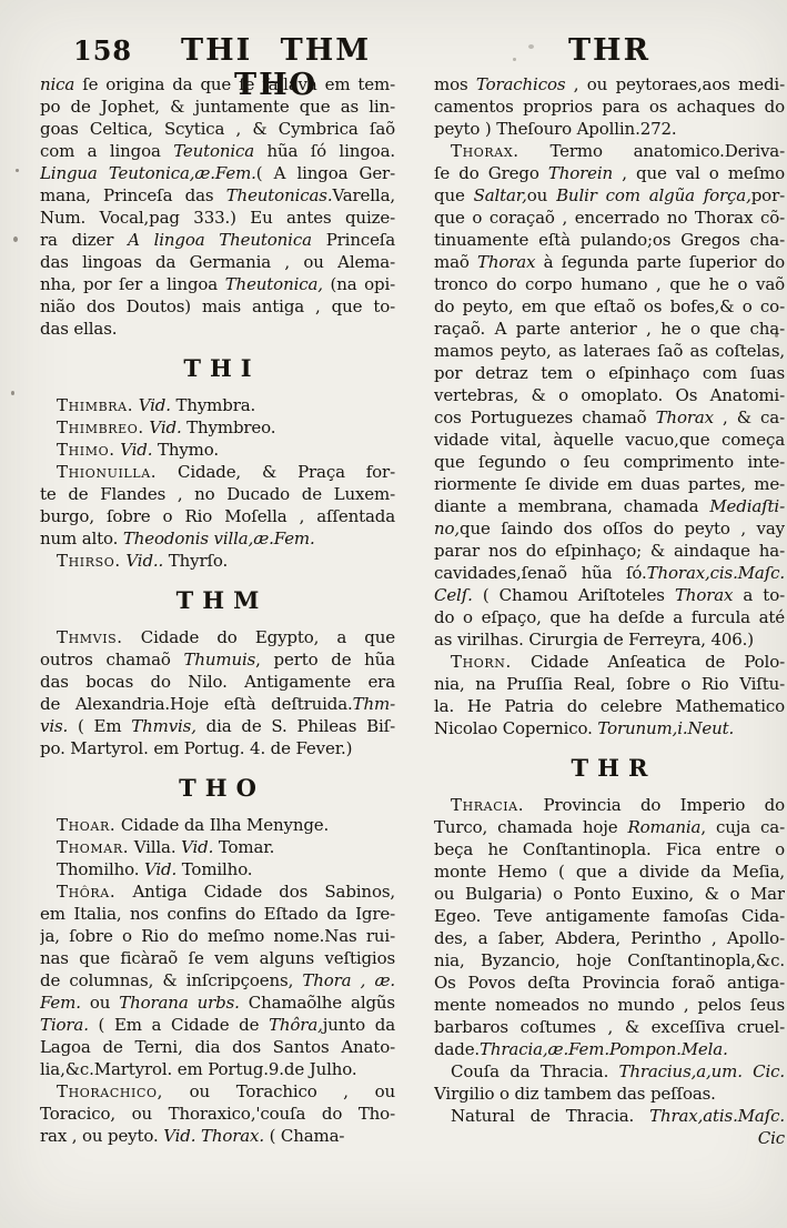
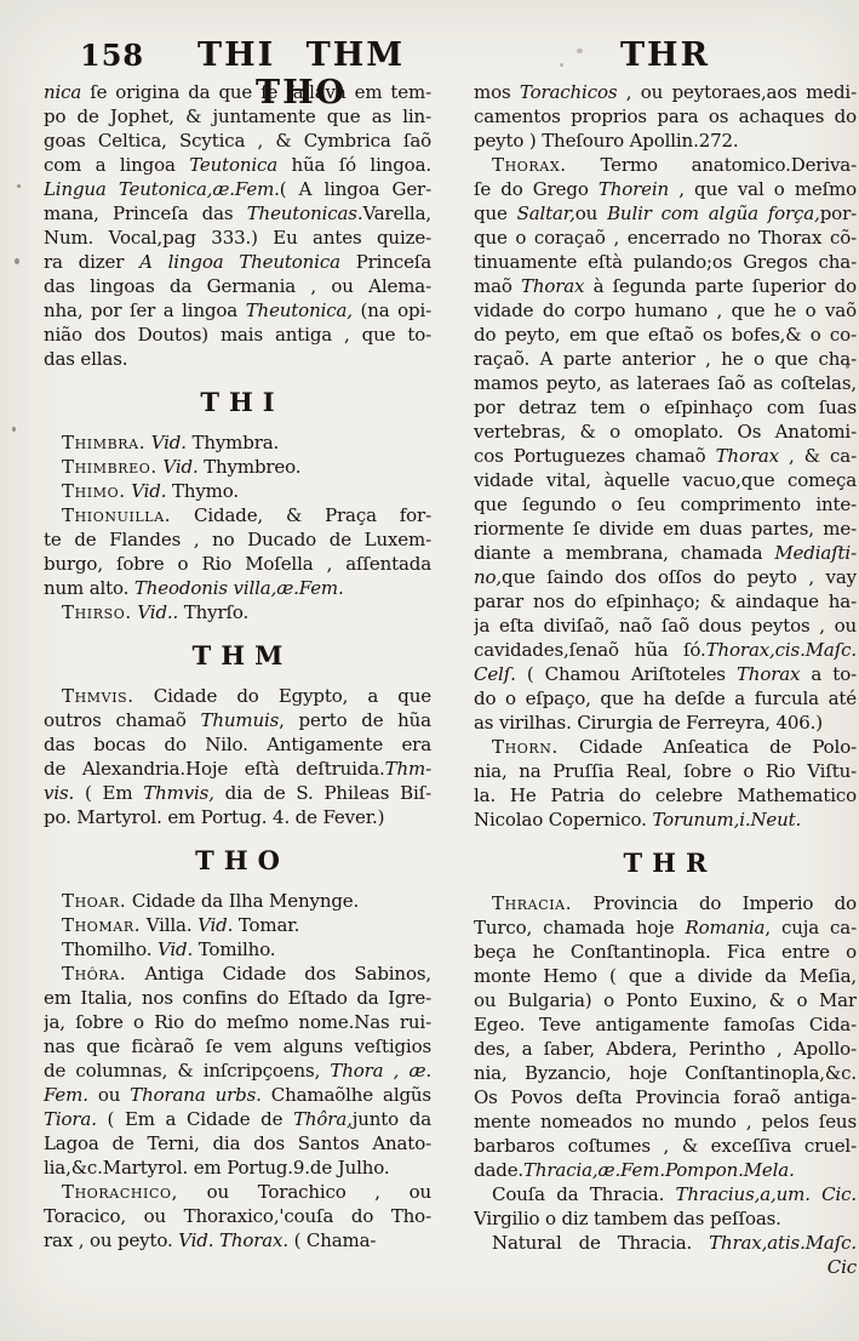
  158
  THI THM THO
  THR
  nica ſe origina da que ſe fallava em tem-
  po de Jophet, & juntamente que as lin-
  goas Celtica, Scytica , & Cymbrica ſaõ
  com a lingoa Teutonica hũa ſó lingoa.
  Lingua Teutonica,æ.Fem.( A lingoa Ger-
  mana, Princeſa das Theutonicas.Varella,
  Num. Vocal,pag 333.) Eu antes quize-
  ra dizer A lingoa Theutonica Princeſa
  das lingoas da Germania , ou Alema-
  nha, por ſer a lingoa Theutonica, (na opi-
  nião dos Doutos) mais antiga , que to-
  das ellas.
  THI
  Thimbra. Vid. Thymbra.
  Thimbreo. Vid. Thymbreo.
  Thimo. Vid. Thymo.
  Thionuilla. Cidade, & Praça for-
  te de Flandes , no Ducado de Luxem-
  burgo, ſobre o Rio Moſella , aſſentada
  num alto. Theodonis villa,æ.Fem.
  Thirso. Vid.. Thyrſo.
  THM
  Thmvis. Cidade do Egypto, a que
  outros chamaõ Thumuis, perto de hũa
  das bocas do Nilo. Antigamente era
  de Alexandria.Hoje eſtà deſtruida.Thm-
  vis. ( Em Thmvis, dia de S. Phileas Biſ-
  po. Martyrol. em Portug. 4. de Fever.)
  THO
  Thoar. Cidade da Ilha Menynge.
  Thomar. Villa. Vid. Tomar.
  Thomilho. Vid. Tomilho.
  Thôra. Antiga Cidade dos Sabinos,
  em Italia, nos confins do Eſtado da Igre-
  ja, ſobre o Rio do meſmo nome.Nas rui-
  nas que ficàraõ ſe vem alguns veſtigios
  de columnas, & inſcripçoens, Thora , æ.
  Fem. ou Thorana urbs. Chamaõlhe algũs
  Tiora. ( Em a Cidade de Thôra,junto da
  Lagoa de Terni, dia dos Santos Anato-
  lia,&c.Martyrol. em Portug.9.de Julho.
  Thorachico, ou Torachico , ou
  Toracico, ou Thoraxico,'couſa do Tho-
  rax , ou peyto. Vid. Thorax. ( Chama-
  mos Torachicos , ou peytoraes,aos medi-
  camentos proprios para os achaques do
  peyto ) Theſouro Apollin.272.
  Thorax. Termo anatomico.Deriva-
  ſe do Grego Thorein , que val o meſmo
  que Saltar,ou Bulir com algũa força,por-
  que o coraçaõ , encerrado no Thorax cõ-
  tinuamente eſtà pulando;os Gregos cha-
  maõ Thorax à ſegunda parte ſuperior do
- tronco do corpo humano , que he o vaõ
+ vidade do corpo humano , que he o vaõ
  do peyto, em que eſtaõ os bofes,& o co-
  raçaõ. A parte anterior , he o que cha-
  mamos peyto, as lateraes ſaõ as coſtelas,
  por detraz tem o eſpinhaço com ſuas
  vertebras, & o omoplato. Os Anatomi-
  cos Portuguezes chamaõ Thorax , & ca-
  vidade vital, àquelle vacuo,que começa
  que ſegundo o ſeu comprimento inte-
  riormente ſe divide em duas partes, me-
  diante a membrana, chamada Mediaſti-
  no,que ſaindo dos oſſos do peyto , vay
  parar nos do eſpinhaço; & aindaque ha-
+ ja eſta diviſaõ, naõ ſaõ dous peytos , ou
  cavidades,ſenaõ hũa ſó.Thorax,cis.Maſc.
  Celſ. ( Chamou Ariſtoteles Thorax a to-
  do o eſpaço, que ha deſde a furcula até
  as virilhas. Cirurgia de Ferreyra, 406.)
  Thorn. Cidade Anſeatica de Polo-
  nia, na Pruſſia Real, ſobre o Rio Viſtu-
  la. He Patria do celebre Mathematico
  Nicolao Copernico. Torunum,i.Neut.
  THR
  Thracia. Provincia do Imperio do
  Turco, chamada hoje Romania, cuja ca-
  beça he Conſtantinopla. Fica entre o
  monte Hemo ( que a divide da Meſia,
  ou Bulgaria) o Ponto Euxino, & o Mar
  Egeo. Teve antigamente famoſas Cida-
  des, a ſaber, Abdera, Perintho , Apollo-
  nia, Byzancio, hoje Conſtantinopla,&c.
  Os Povos deſta Provincia foraõ antiga-
  mente nomeados no mundo , pelos ſeus
  barbaros coſtumes , & exceſſiva cruel-
  dade.Thracia,æ.Fem.Pompon.Mela.
  Couſa da Thracia. Thracius,a,um. Cic.
  Virgilio o diz tambem das peſſoas.
  Natural de Thracia. Thrax,atis.Maſc.
  Cic
